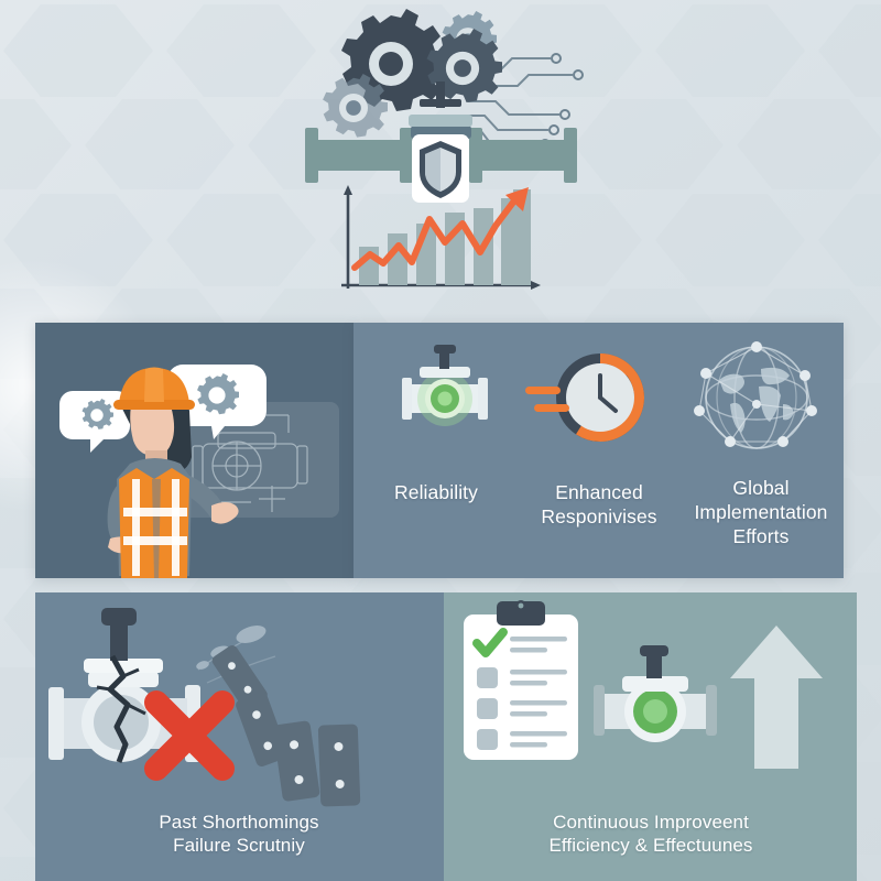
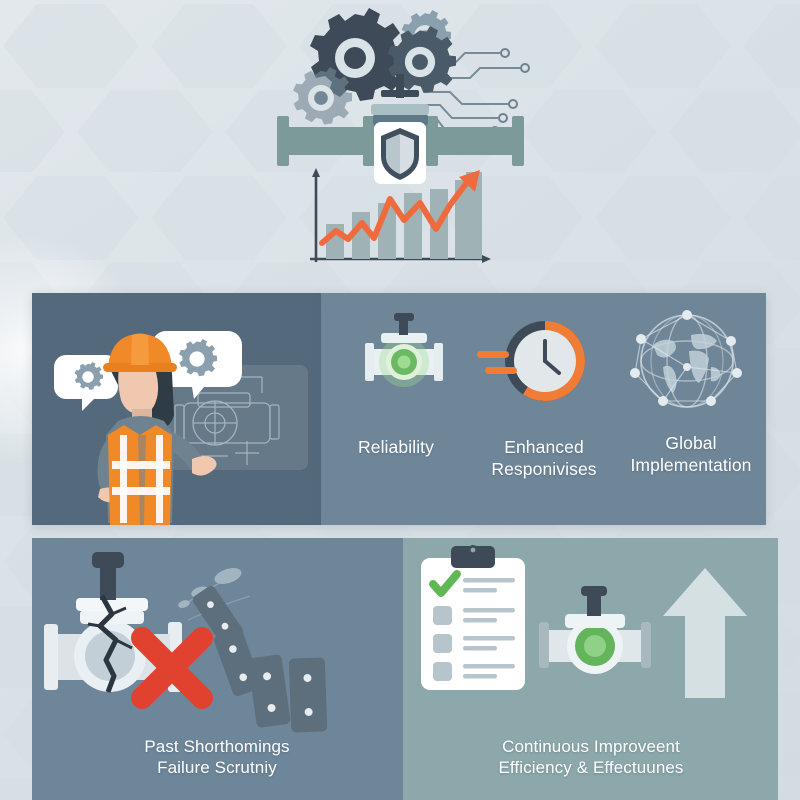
  Reliability
  Enhanced
  Responivises
  Global
  Implementation
- Efforts
  Past Shorthomings
  Failure Scrutniy
  Continuous Improveent
  Efficiency & Effectuunes
